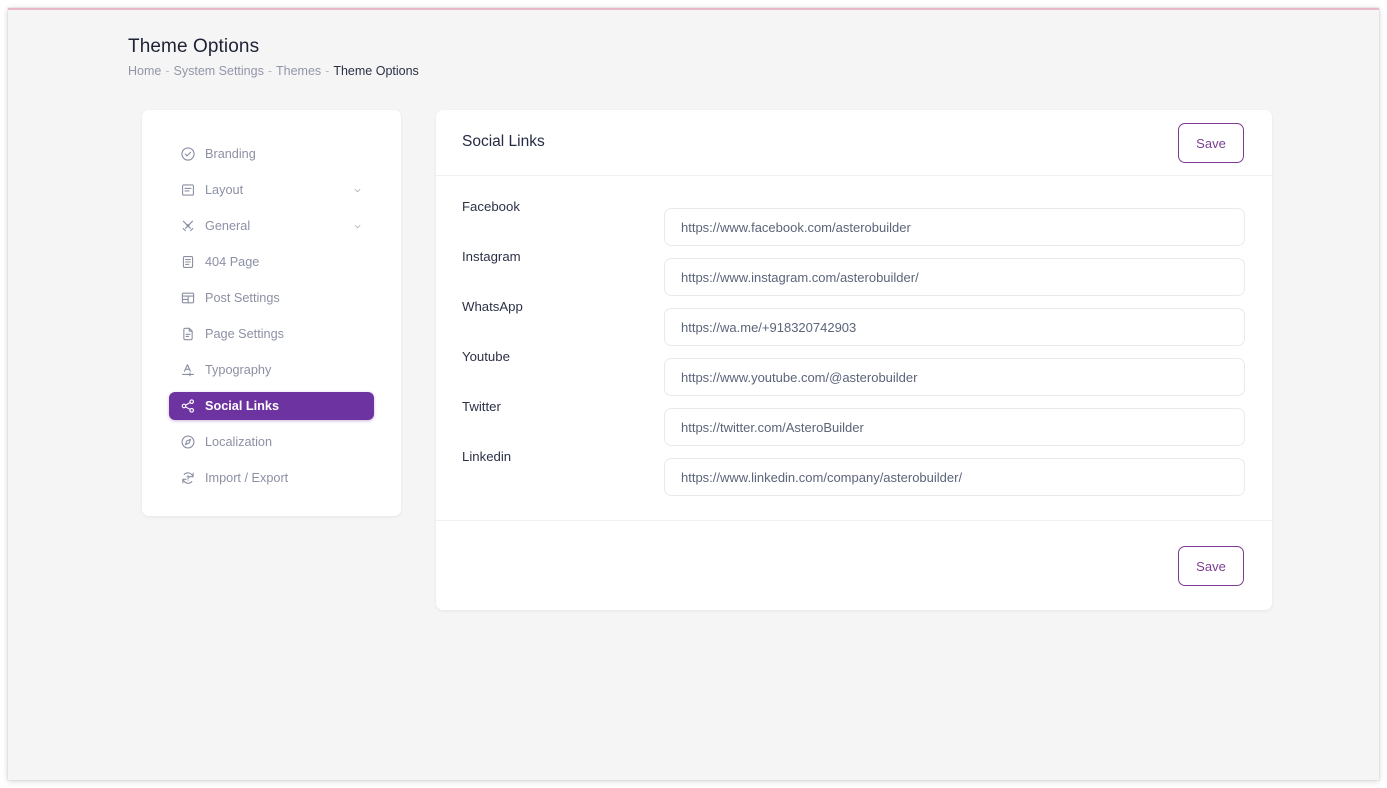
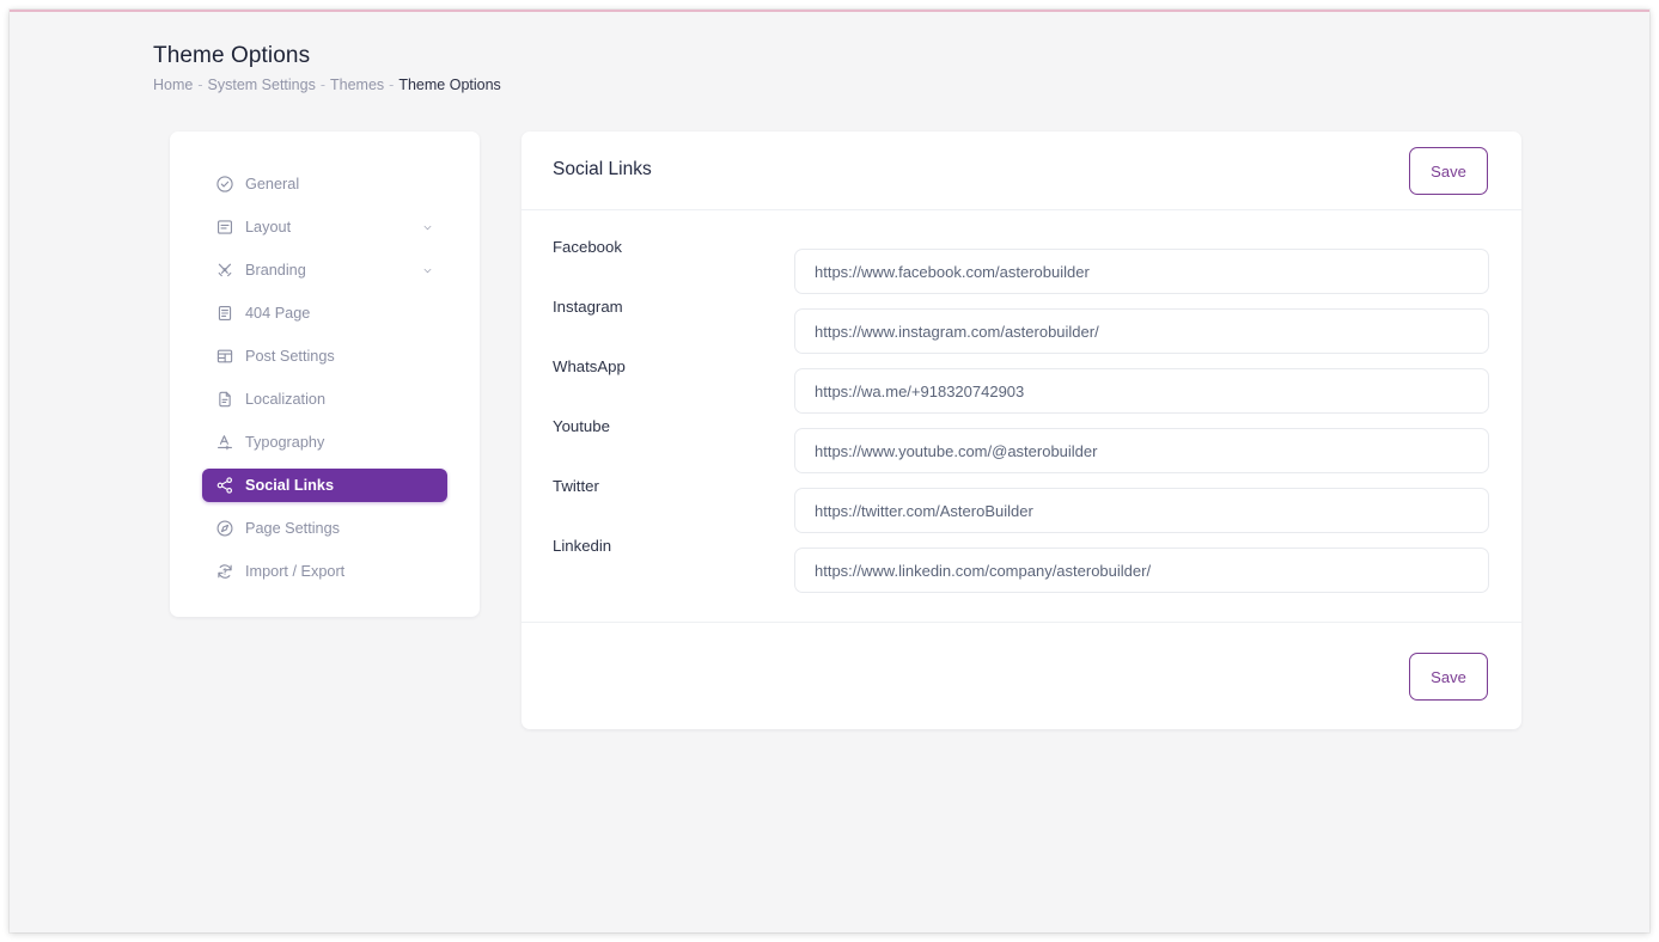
  Theme Options
  Home - System Settings - Themes - Theme Options
- Branding
+ General
  Layout
- General
+ Branding
  404 Page
  Post Settings
- Page Settings
+ Localization
  Typography
  Social Links
- Localization
+ Page Settings
  Import / Export
  Social Links
  Save
  Facebook
  https://www.facebook.com/asterobuilder
  Instagram
  https://www.instagram.com/asterobuilder/
  WhatsApp
  https://wa.me/+918320742903
  Youtube
  https://www.youtube.com/@asterobuilder
  Twitter
  https://twitter.com/AsteroBuilder
  Linkedin
  https://www.linkedin.com/company/asterobuilder/
  Save
